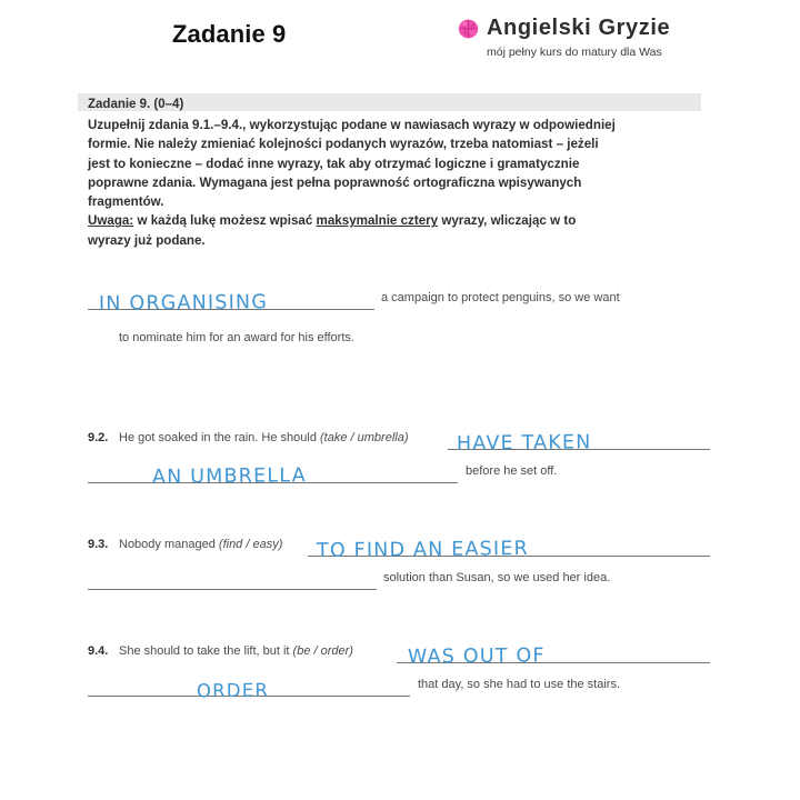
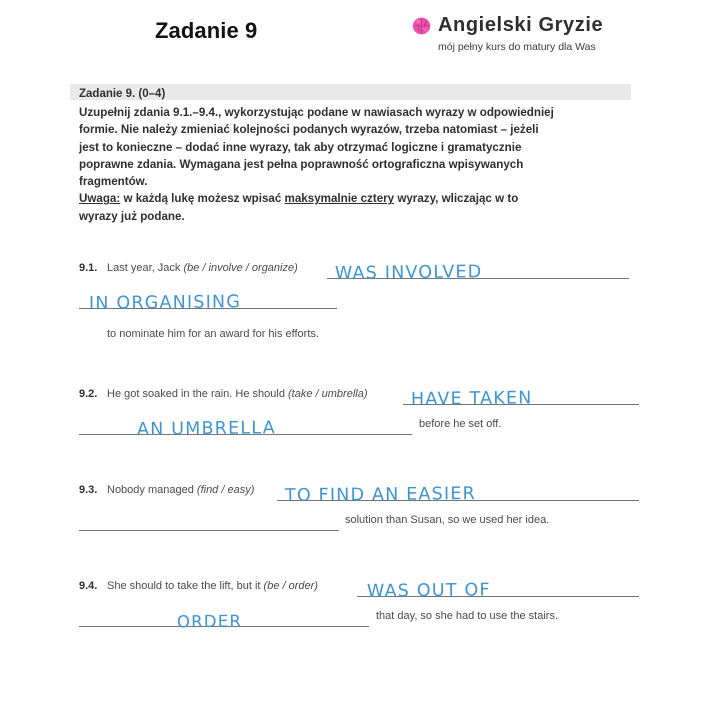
  Zadanie 9
  Angielski Gryzie
  mój pełny kurs do matury dla Was
  Zadanie 9. (0–4)
  Uzupełnij zdania 9.1.–9.4., wykorzystując podane w nawiasach wyrazy w odpowiedniej
  formie. Nie należy zmieniać kolejności podanych wyrazów, trzeba natomiast – jeżeli
  jest to konieczne – dodać inne wyrazy, tak aby otrzymać logiczne i gramatycznie
  poprawne zdania. Wymagana jest pełna poprawność ortograficzna wpisywanych
  fragmentów.
  Uwaga: w każdą lukę możesz wpisać maksymalnie cztery wyrazy, wliczając w to
  wyrazy już podane.
+ 9.1.
+ Last year, Jack (be / involve / organize)
+ WAS INVOLVED
  IN ORGANISING
- a campaign to protect penguins, so we want
  to nominate him for an award for his efforts.
  9.2.
  He got soaked in the rain. He should (take / umbrella)
  HAVE TAKEN
  AN UMBRELLA
  before he set off.
  9.3.
  Nobody managed (find / easy)
  TO FIND AN EASIER
  solution than Susan, so we used her idea.
  9.4.
  She should to take the lift, but it (be / order)
  WAS OUT OF
  ORDER
  that day, so she had to use the stairs.
